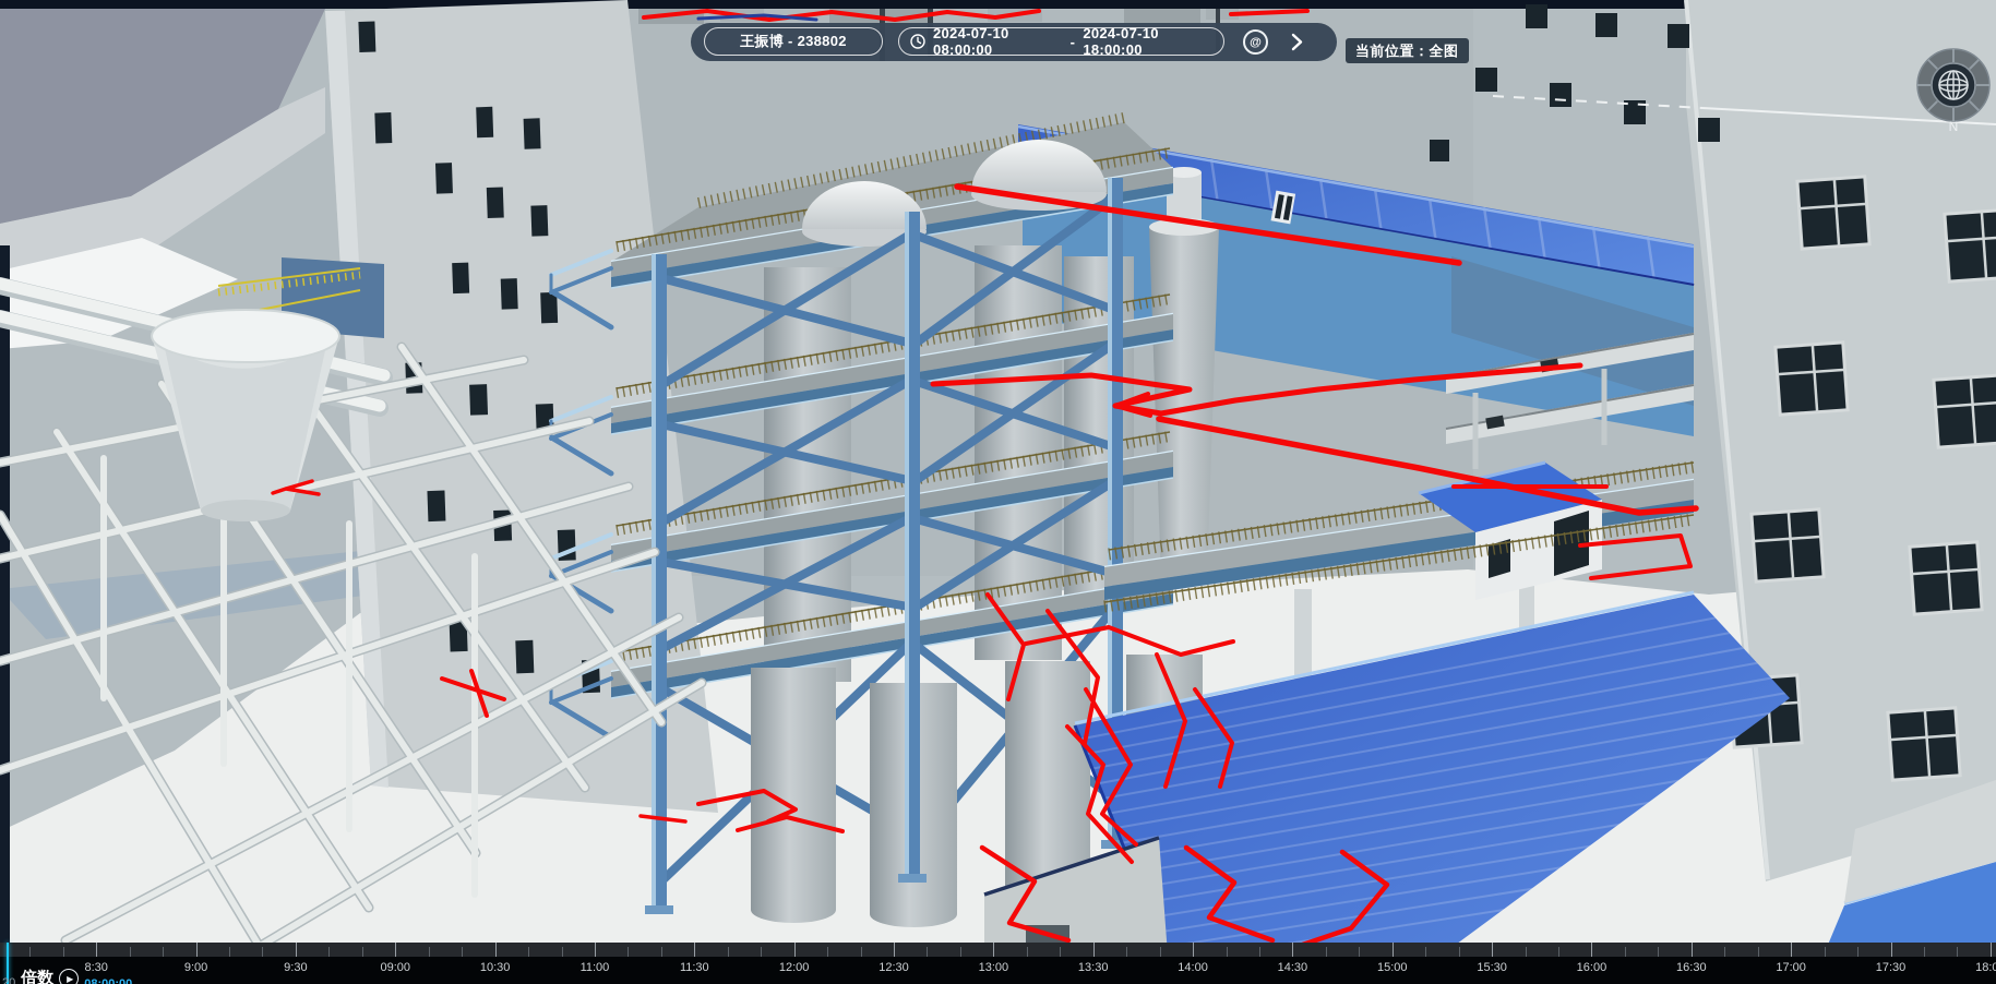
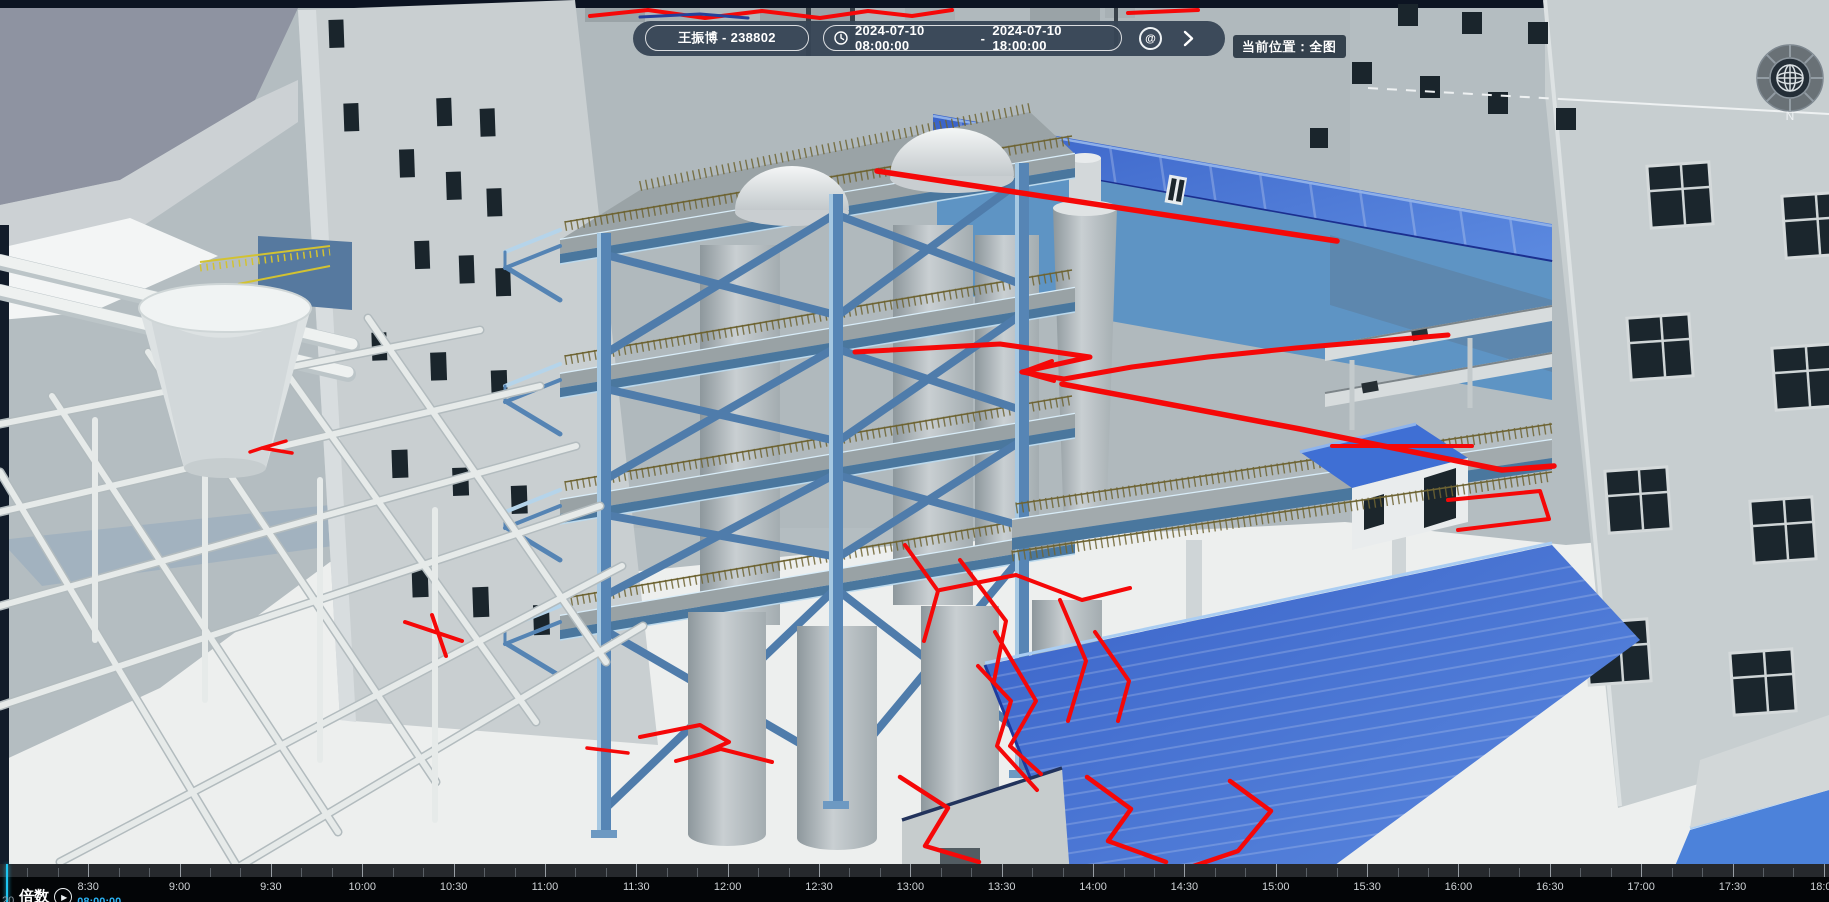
  王振博 - 238802
  2024-07-10 08:00:00
  -
  2024-07-10 18:00:00
  @
  当前位置：全图
  N
  8:30
  9:00
  9:30
- 09:00
+ 10:00
  10:30
  11:00
  11:30
  12:00
  12:30
  13:00
  13:30
  14:00
  14:30
  15:00
  15:30
  16:00
  16:30
  17:00
  17:30
  18:0
  20
  倍数
  ▶
